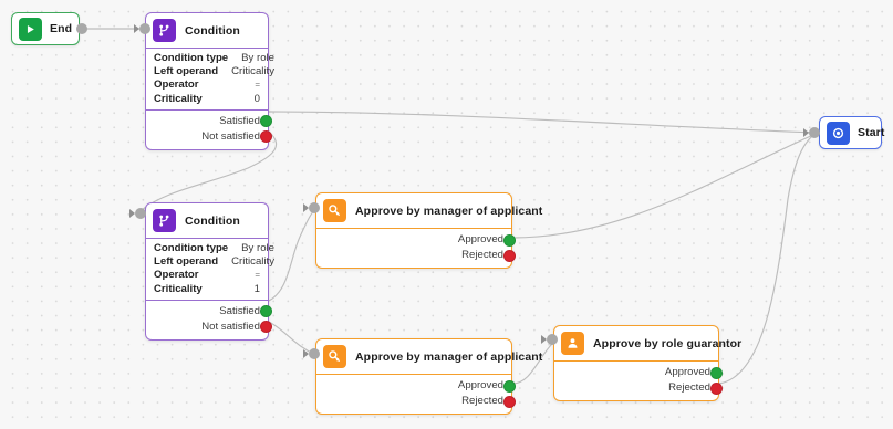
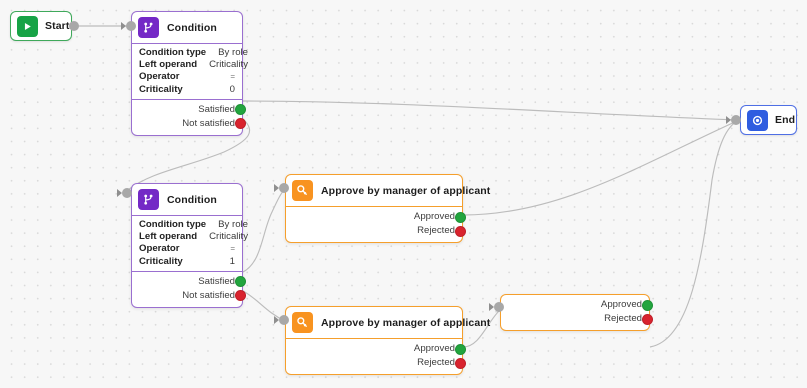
- End
+ Start
  Condition
  Condition type
  By role
  Left operand
  Criticality
  Operator
  =
  Criticality
  0
  Satisfied
  Not satisfied
  Condition
  Condition type
  By role
  Left operand
  Criticality
  Operator
  =
  Criticality
  1
  Satisfied
  Not satisfied
  Approve by manager of applicant
  Approved
  Rejected
  Approve by manager of applicant
  Approved
  Rejected
- Approve by role guarantor
  Approved
  Rejected
- Start
+ End
